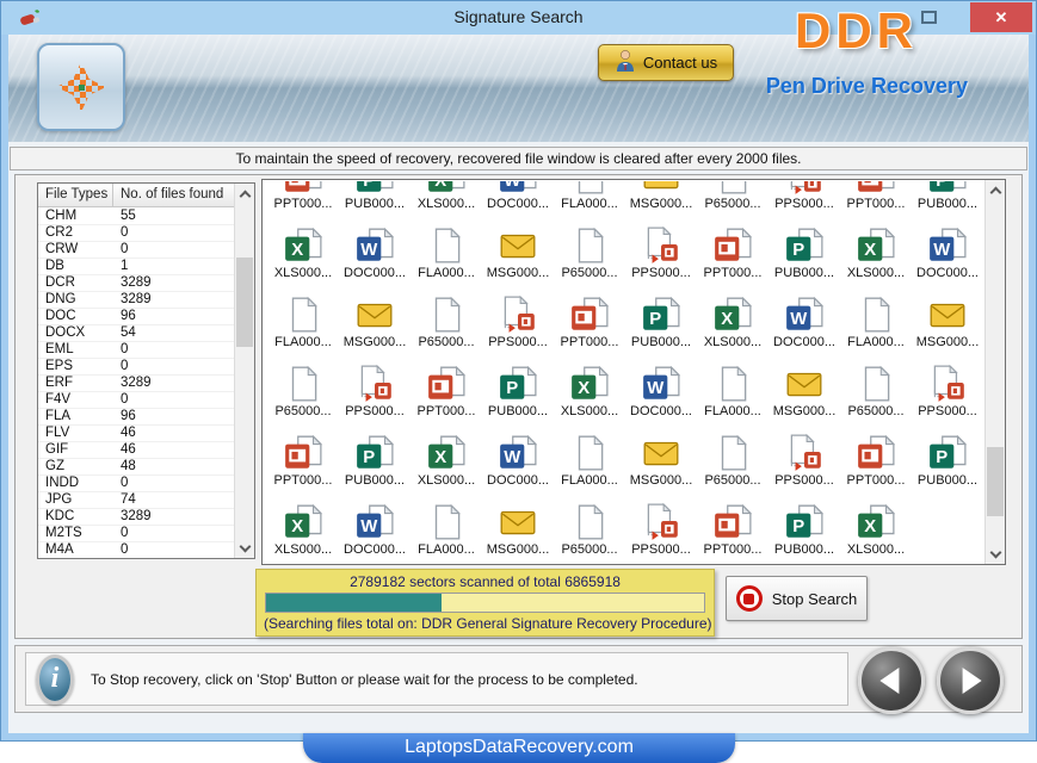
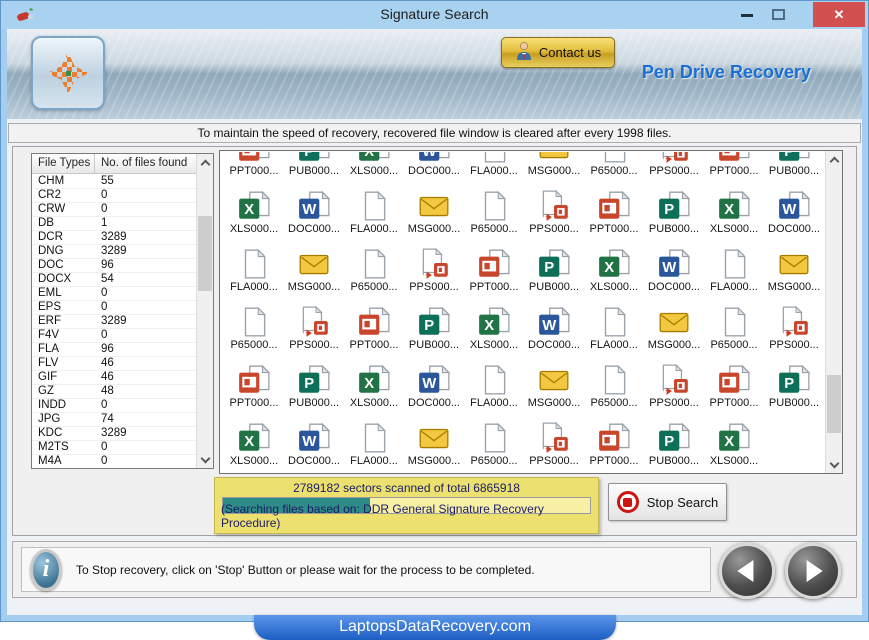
  Signature Search
  ✕
  Contact us
- DDR
  Pen Drive Recovery
- To maintain the speed of recovery, recovered file window is cleared after every 2000 files.
+ To maintain the speed of recovery, recovered file window is cleared after every 1998 files.
  File Types
  No. of files found
  CHM
  55
  CR2
  0
  CRW
  0
  DB
  1
  DCR
  3289
  DNG
  3289
  DOC
  96
  DOCX
  54
  EML
  0
  EPS
  0
  ERF
  3289
  F4V
  0
  FLA
  96
  FLV
  46
  GIF
  46
  GZ
  48
  INDD
  0
  JPG
  74
  KDC
  3289
  M2TS
  0
  M4A
  0
  PPT000...
  P
  PUB000...
  X
  XLS000...
  W
  DOC000...
  FLA000...
  MSG000...
  P65000...
  PPS000...
  PPT000...
  P
  PUB000...
  X
  XLS000...
  W
  DOC000...
  FLA000...
  MSG000...
  P65000...
  PPS000...
  PPT000...
  P
  PUB000...
  X
  XLS000...
  W
  DOC000...
  FLA000...
  MSG000...
  P65000...
  PPS000...
  PPT000...
  P
  PUB000...
  X
  XLS000...
  W
  DOC000...
  FLA000...
  MSG000...
  P65000...
  PPS000...
  PPT000...
  P
  PUB000...
  X
  XLS000...
  W
  DOC000...
  FLA000...
  MSG000...
  P65000...
  PPS000...
  PPT000...
  P
  PUB000...
  X
  XLS000...
  W
  DOC000...
  FLA000...
  MSG000...
  P65000...
  PPS000...
  PPT000...
  P
  PUB000...
  X
  XLS000...
  W
  DOC000...
  FLA000...
  MSG000...
  P65000...
  PPS000...
  PPT000...
  P
  PUB000...
  X
  XLS000...
  2789182 sectors scanned of total 6865918
- (Searching files total on: DDR General Signature Recovery Procedure)
+ (Searching files based on: DDR General Signature Recovery Procedure)
  Stop Search
  i
  To Stop recovery, click on 'Stop' Button or please wait for the process to be completed.
  LaptopsDataRecovery.com
